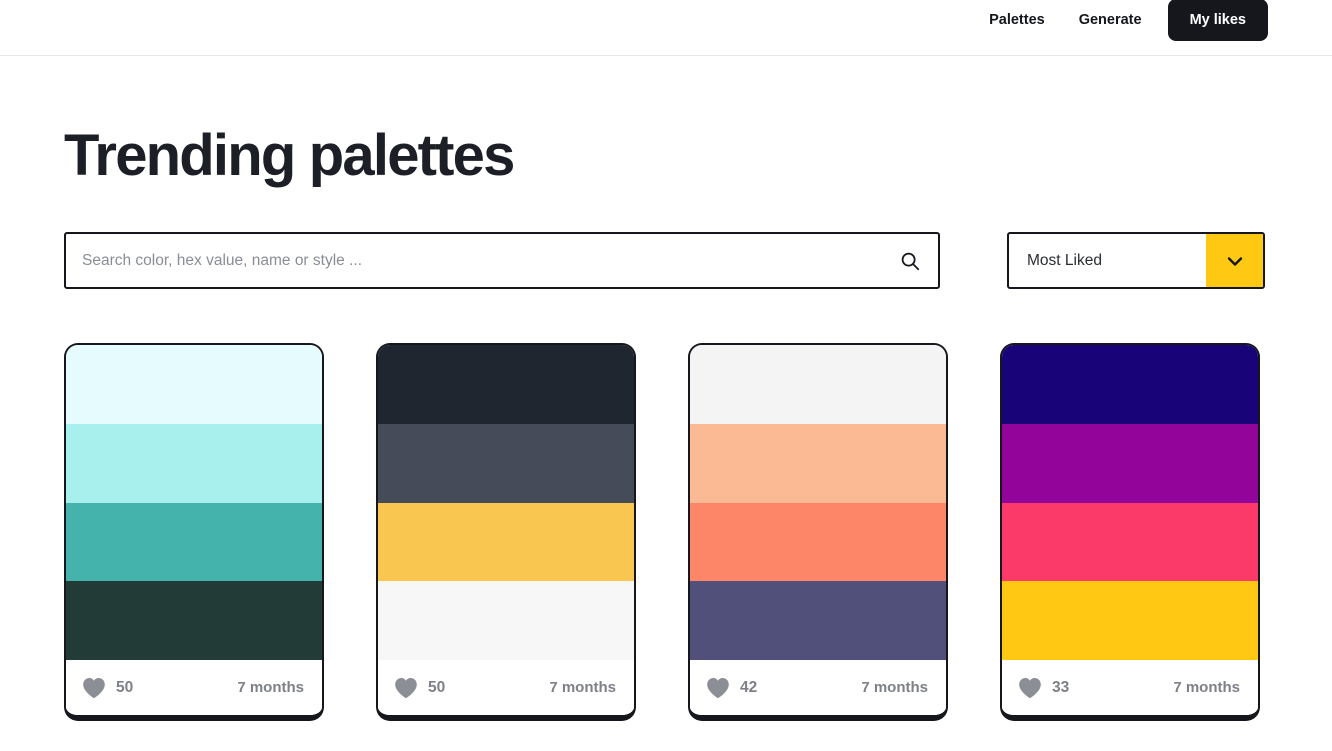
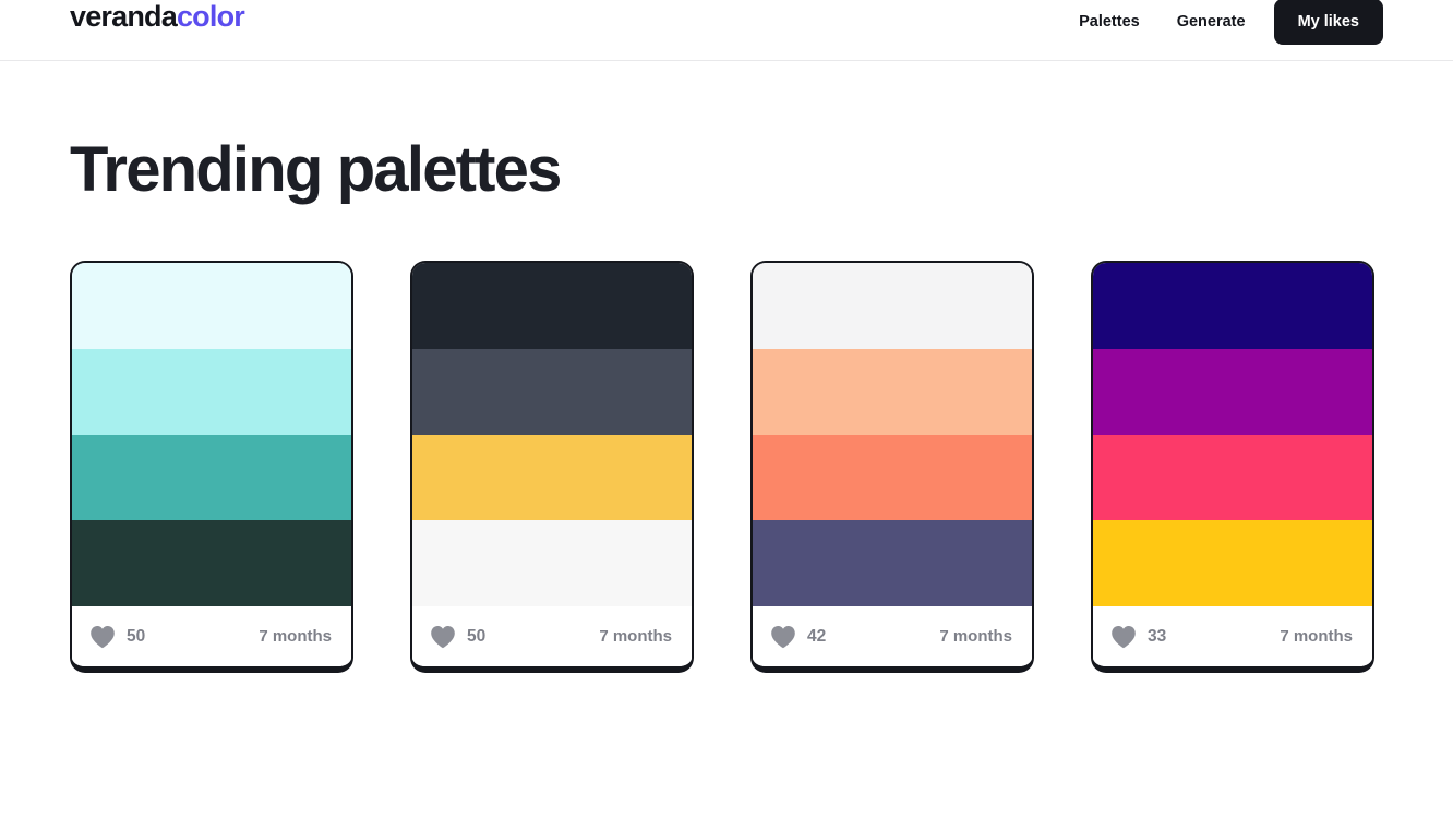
+ verandacolor
  Palettes
  Generate
  My likes
  Trending palettes
- Search color, hex value, name or style ...
- Most Liked
  50
  7 months
  50
  7 months
  42
  7 months
  33
  7 months
